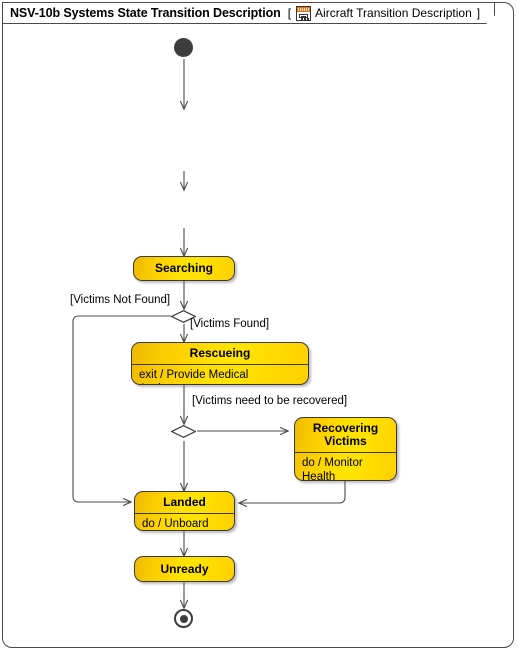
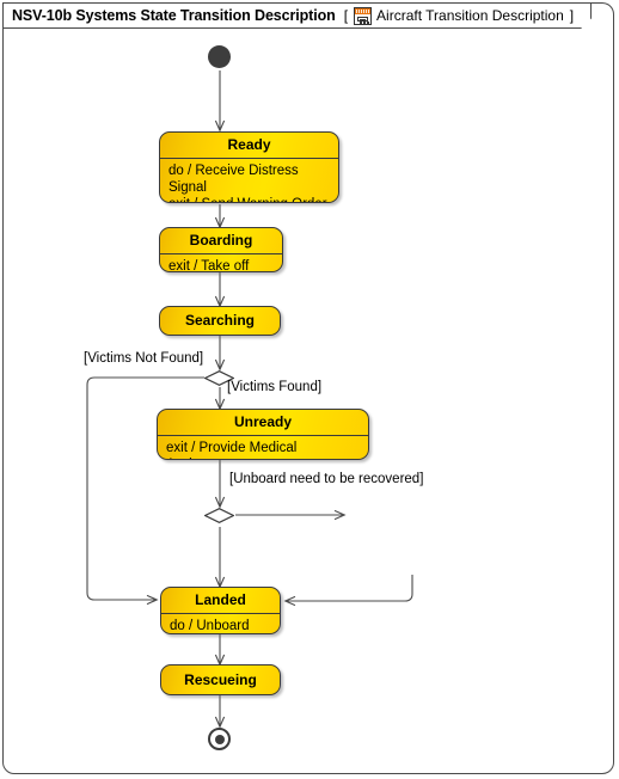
  NSV-10b Systems State Transition Description
  [
  Aircraft Transition Description
  ]
+ Ready
+ do / Receive Distress Signal
+ Boarding
+ exit / Take off
  Searching
- Rescueing
+ Unready
- Recovering
- Victims
- do / Monitor Health
  Landed
  do / Unboard
- Unready
+ Rescueing
  [Victims Not Found]
  [Victims Found]
- [Victims need to be recovered]
+ [Unboard need to be recovered]
